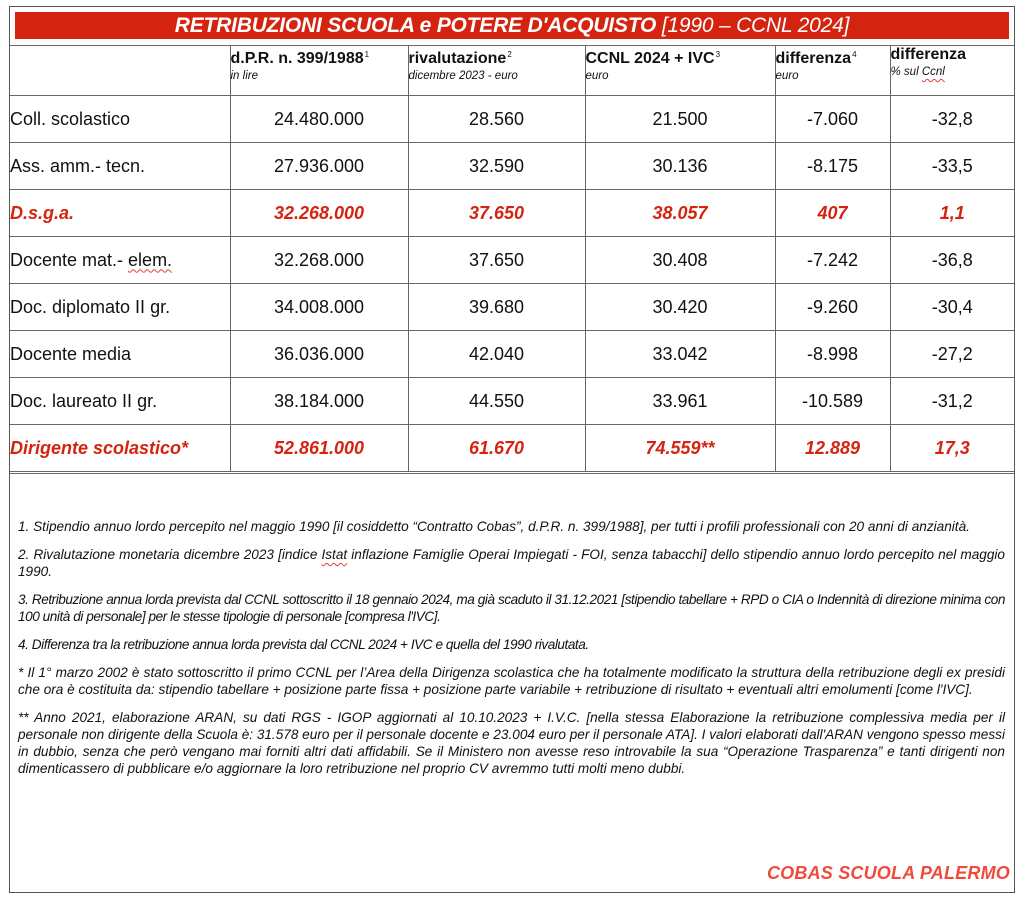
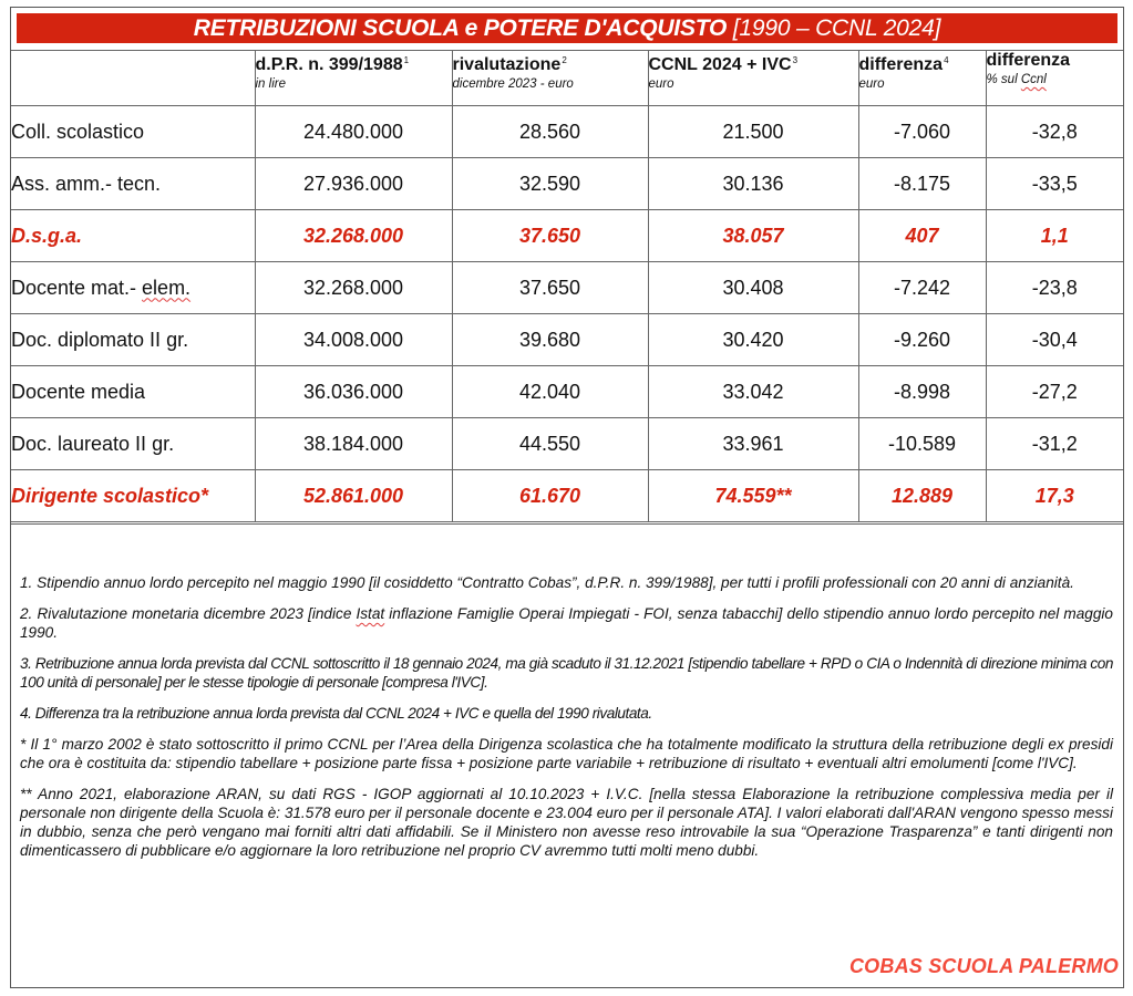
  RETRIBUZIONI SCUOLA e POTERE D'ACQUISTO [1990 – CCNL 2024]
  	d.P.R. n. 399/19881 in lire	rivalutazione2 dicembre 2023 - euro	CCNL 2024 + IVC3 euro	differenza4 euro	differenza % sul Ccnl
  Coll. scolastico	24.480.000	28.560	21.500	-7.060	-32,8
  Ass. amm.- tecn.	27.936.000	32.590	30.136	-8.175	-33,5
  D.s.g.a.	32.268.000	37.650	38.057	407	1,1
- Docente mat.- elem.	32.268.000	37.650	30.408	-7.242	-36,8
+ Docente mat.- elem.	32.268.000	37.650	30.408	-7.242	-23,8
  Doc. diplomato II gr.	34.008.000	39.680	30.420	-9.260	-30,4
  Docente media	36.036.000	42.040	33.042	-8.998	-27,2
  Doc. laureato II gr.	38.184.000	44.550	33.961	-10.589	-31,2
  Dirigente scolastico*	52.861.000	61.670	74.559**	12.889	17,3
  1. Stipendio annuo lordo percepito nel maggio 1990 [il cosiddetto “Contratto Cobas”, d.P.R. n. 399/1988], per tutti i profili professionali con 20 anni di anzianità.
  2. Rivalutazione monetaria dicembre 2023 [indice Istat inflazione Famiglie Operai Impiegati - FOI, senza tabacchi] dello stipendio annuo lordo percepito nel maggio 1990.
  3. Retribuzione annua lorda prevista dal CCNL sottoscritto il 18 gennaio 2024, ma già scaduto il 31.12.2021 [stipendio tabellare + RPD o CIA o Indennità di direzione minima con 100 unità di personale] per le stesse tipologie di personale [compresa l'IVC].
  4. Differenza tra la retribuzione annua lorda prevista dal CCNL 2024 + IVC e quella del 1990 rivalutata.
  * Il 1° marzo 2002 è stato sottoscritto il primo CCNL per l’Area della Dirigenza scolastica che ha totalmente modificato la struttura della retribuzione degli ex presidi che ora è costituita da: stipendio tabellare + posizione parte fissa + posizione parte variabile + retribuzione di risultato + eventuali altri emolumenti [come l'IVC].
  ** Anno 2021, elaborazione ARAN, su dati RGS - IGOP aggiornati al 10.10.2023 + I.V.C. [nella stessa Elaborazione la retribuzione complessiva media per il personale non dirigente della Scuola è: 31.578 euro per il personale docente e 23.004 euro per il personale ATA]. I valori elaborati dall'ARAN vengono spesso messi in dubbio, senza che però vengano mai forniti altri dati affidabili. Se il Ministero non avesse reso introvabile la sua “Operazione Trasparenza” e tanti dirigenti non dimenticassero di pubblicare e/o aggiornare la loro retribuzione nel proprio CV avremmo tutti molti meno dubbi.
  COBAS SCUOLA PALERMO
